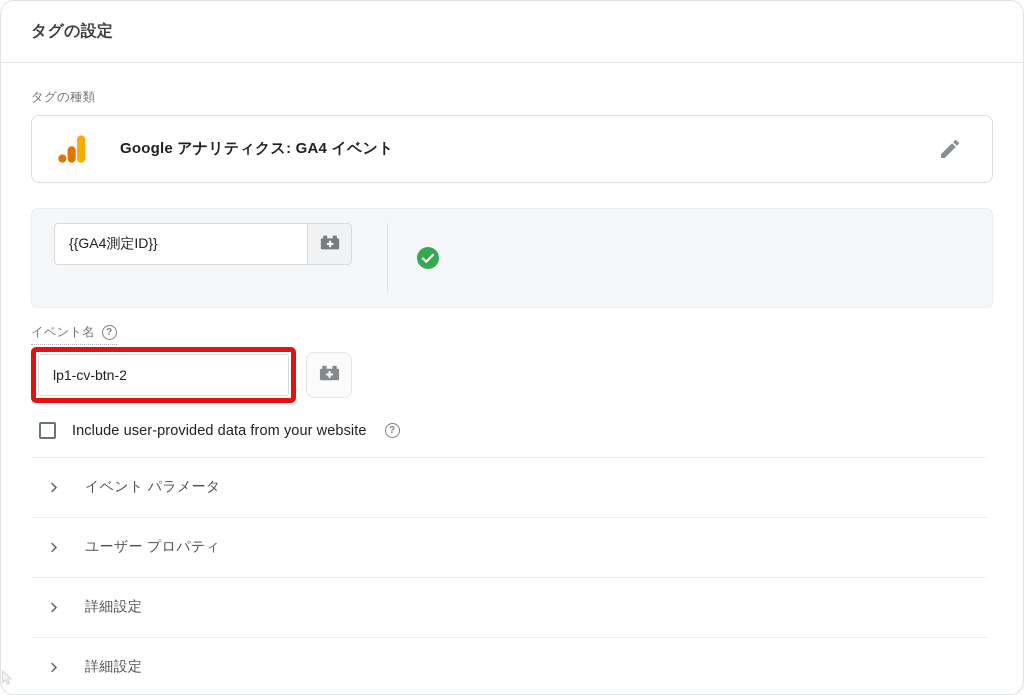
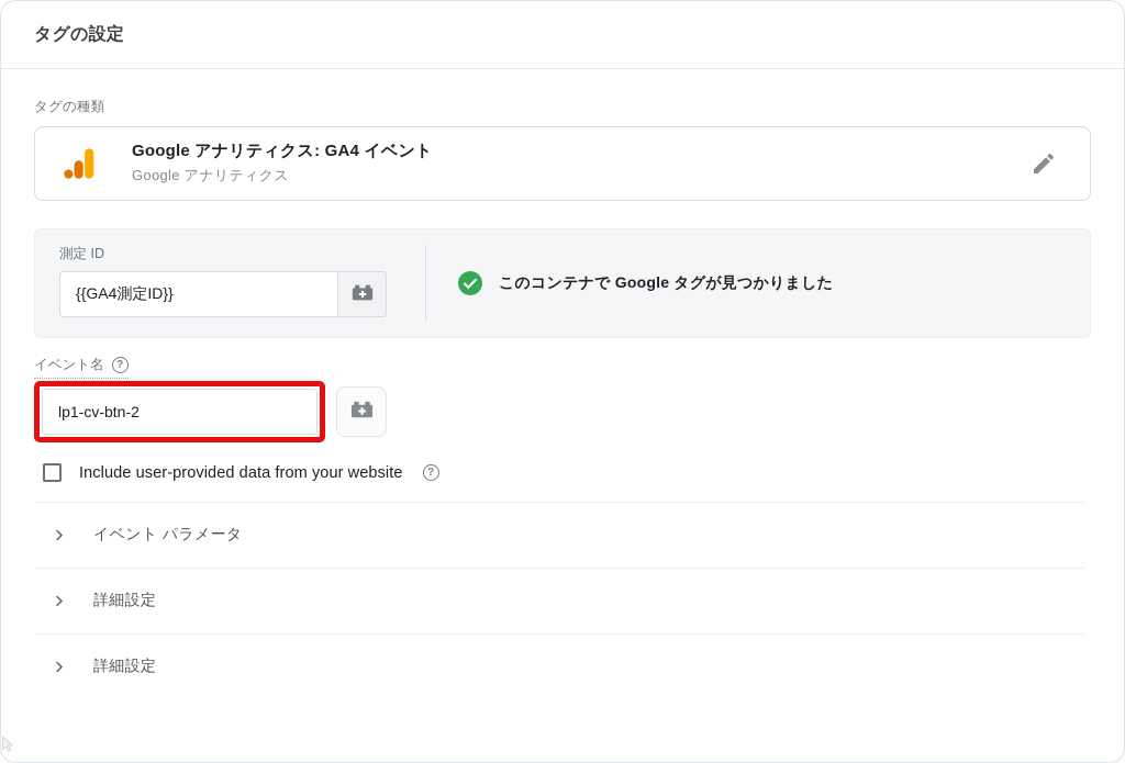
  タグの設定
  タグの種類
  Google アナリティクス: GA4 イベント
+ Google アナリティクス
+ 測定 ID
  {{GA4測定ID}}
+ このコンテナで Google タグが見つかりました
  イベント名
  ?
  lp1-cv-btn-2
  Include user-provided data from your website
  ?
  イベント パラメータ
- ユーザー プロパティ
  詳細設定
  詳細設定
